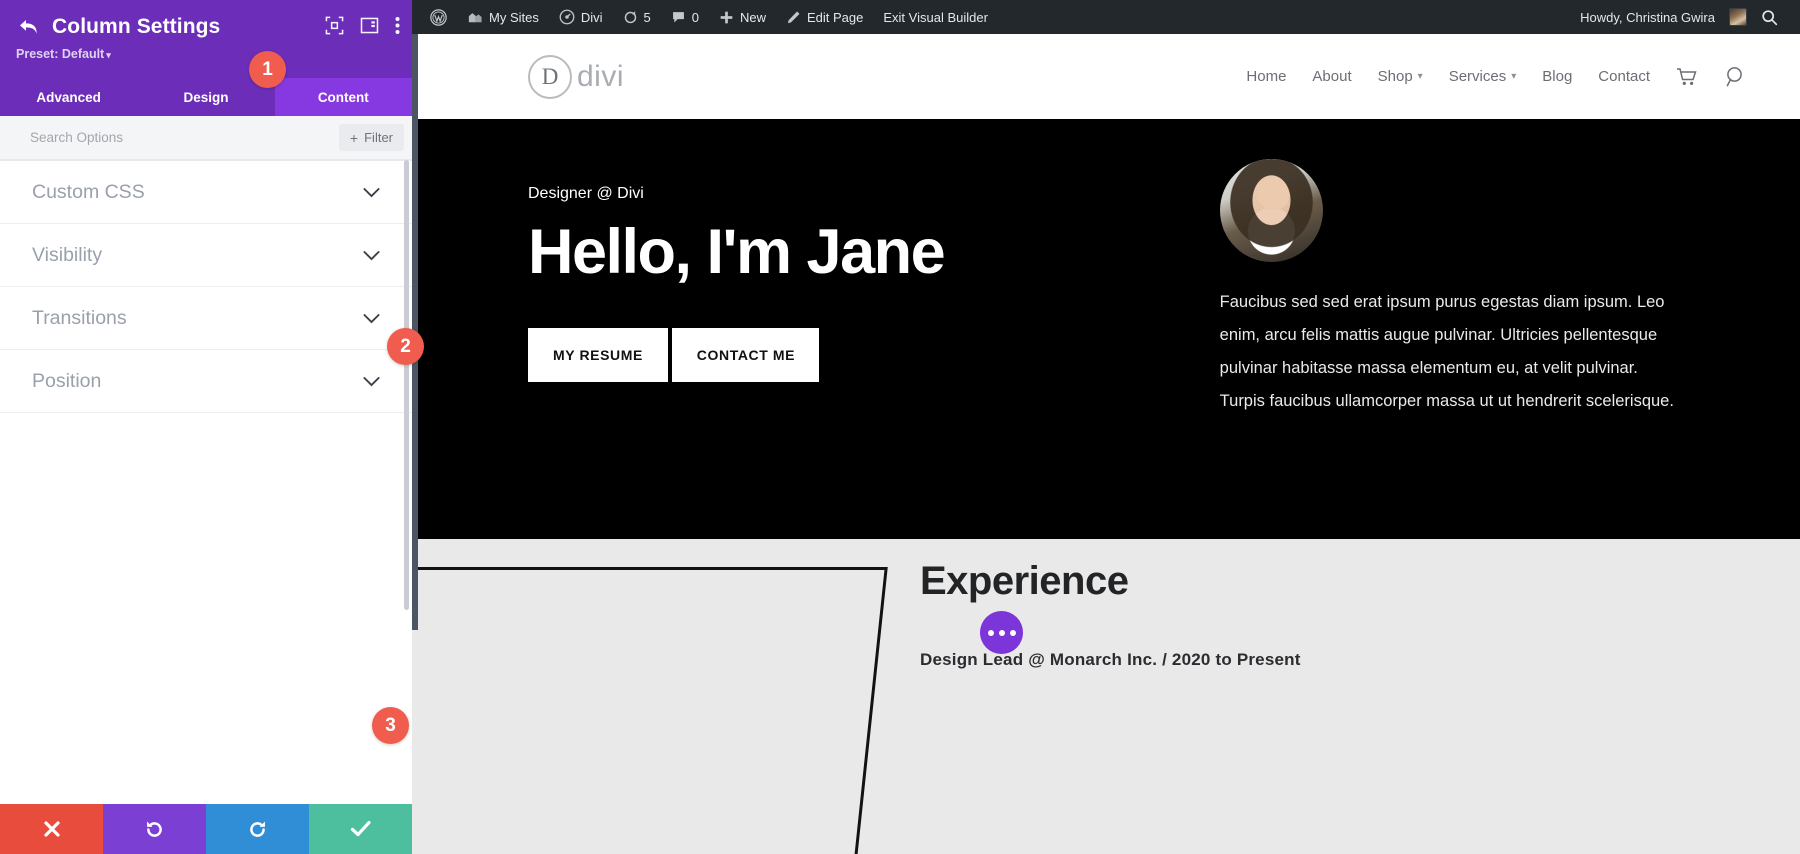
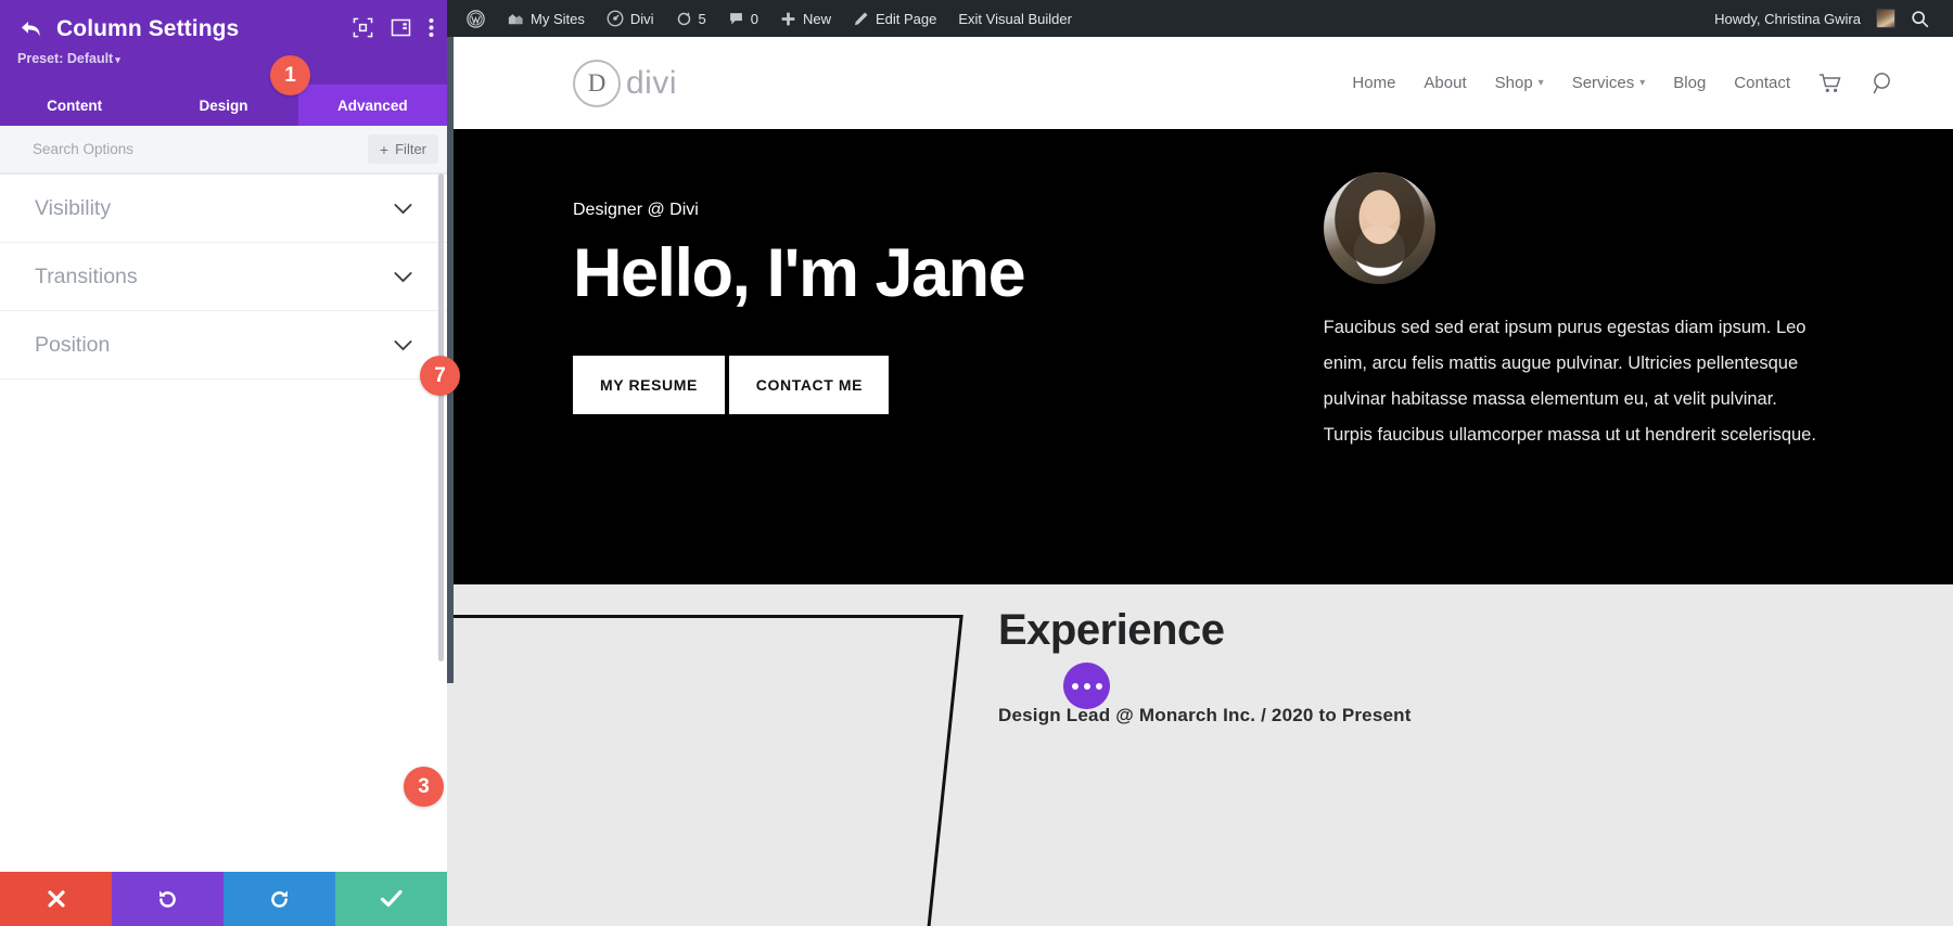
  My Sites
  Divi
  5
  0
  New
  Edit Page
  Exit Visual Builder
  Howdy, Christina Gwira
  D
  divi
  Home
  About
  Shop
  ▾
  Services
  ▾
  Blog
  Contact
  Designer @ Divi
  Hello, I'm Jane
  MY RESUME CONTACT ME
  Faucibus sed sed erat ipsum purus egestas diam ipsum. Leo enim, arcu felis mattis augue pulvinar. Ultricies pellentesque pulvinar habitasse massa elementum eu, at velit pulvinar. Turpis faucibus ullamcorper massa ut ut hendrerit scelerisque.
  Experience
  Design Lead @ Monarch Inc. / 2020 to Present
  Column Settings
  Preset: Default ▾
- Advanced
+ Content
  Design
- Content
+ Advanced
  Search Options
  +
  Filter
- Custom CSS
  Visibility
  Transitions
  Position
  1
- 2
+ 7
  3
